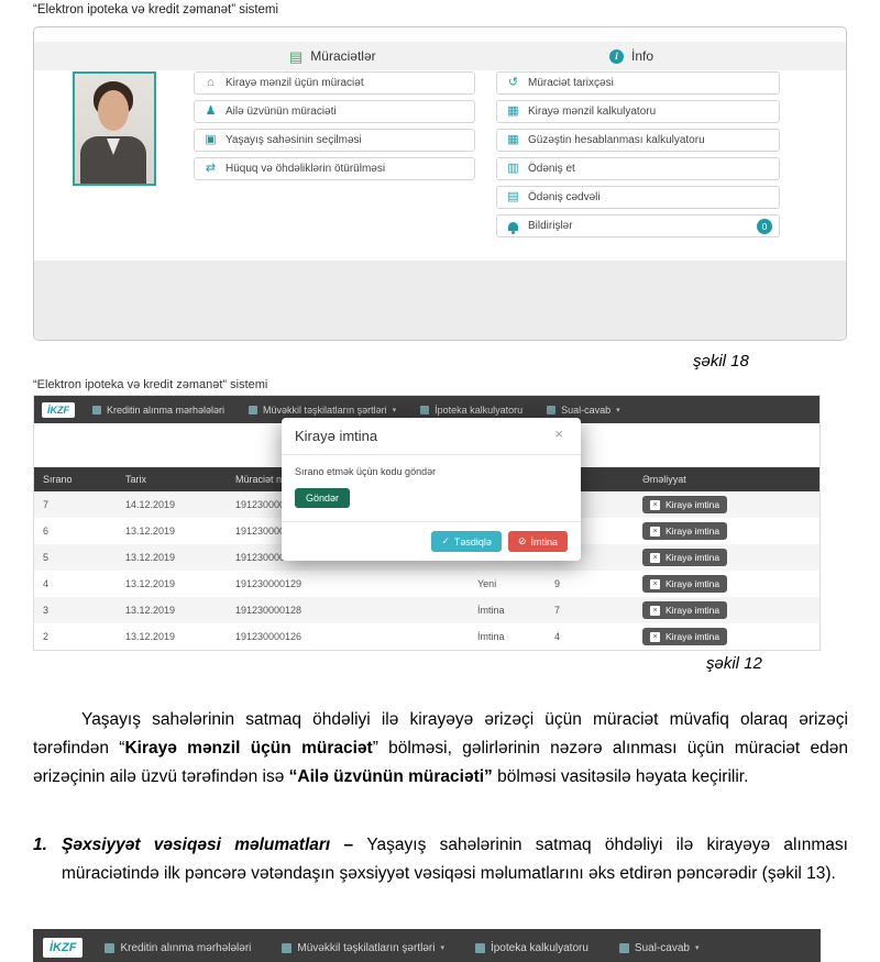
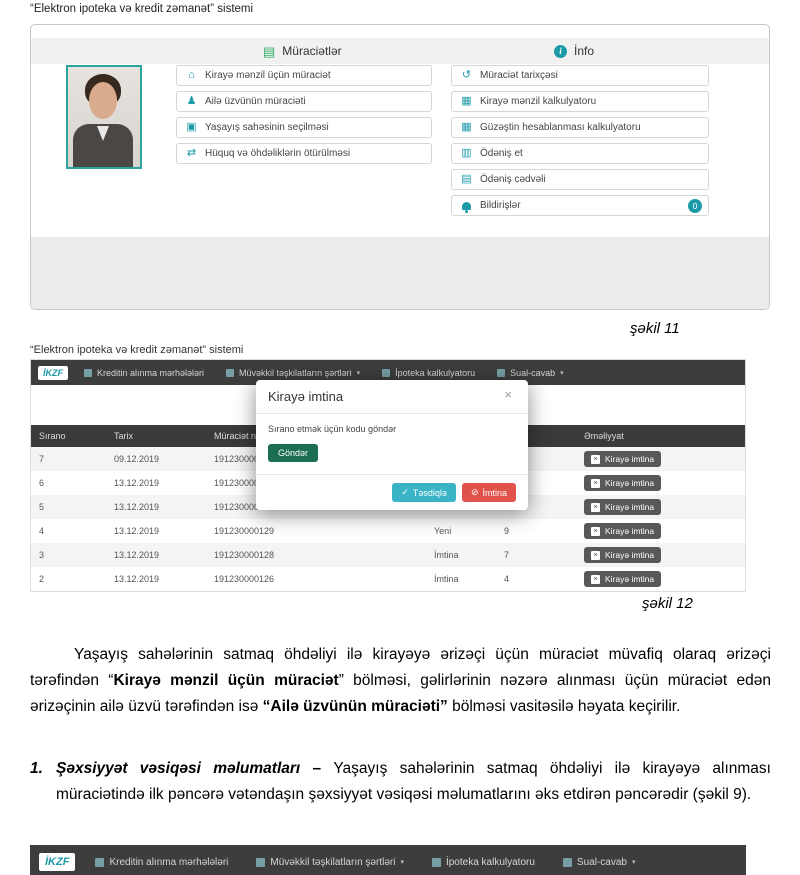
  “Elektron ipoteka və kredit zəmanət” sistemi
  ▤
  Müraciətlər
  i
  İnfo
  ⌂
  Kirayə mənzil üçün müraciət
  ♟
  Ailə üzvünün müraciəti
  ▣
  Yaşayış sahəsinin seçilməsi
  ⇄
  Hüquq və öhdəliklərin ötürülməsi
  ↺
  Müraciət tarixçəsi
  ▦
  Kirayə mənzil kalkulyatoru
  ▦
  Güzəştin hesablanması kalkulyatoru
  ▥
  Ödəniş et
  ▤
  Ödəniş cədvəli
  Bildirişlər
  0
- şəkil 18
+ şəkil 11
  “Elektron ipoteka və kredit zəmanət” sistemi
  İKZF
  Kreditin alınma mərhələləri
  Müvəkkil təşkilatların şərtləri
  İpoteka kalkulyatoru
  Sual-cavab
  Sırano
  Tarix
  Əməliyyat
  7
- 14.12.2019
+ 09.12.2019
  Kirayə imtina
  6
  13.12.2019
  Kirayə imtina
  5
  13.12.2019
  Kirayə imtina
  4
  13.12.2019
  191230000129
  Yeni
  9
  Kirayə imtina
  3
  13.12.2019
  191230000128
  İmtina
  7
  Kirayə imtina
  2
  13.12.2019
  191230000126
  İmtina
  4
  Kirayə imtina
  Kirayə imtina
  ×
  Sırano etmək üçün kodu göndər
  Göndər
  ✓
  Təsdiqlə
  ⊘
  İmtina
  şəkil 12
  Yaşayış sahələrinin satmaq öhdəliyi ilə kirayəyə ərizəçi üçün müraciət müvafiq olaraq ərizəçi tərəfindən “Kirayə mənzil üçün müraciət” bölməsi, gəlirlərinin nəzərə alınması üçün müraciət edən ərizəçinin ailə üzvü tərəfindən isə “Ailə üzvünün müraciəti” bölməsi vasitəsilə həyata keçirilir.
  1.
- Şəxsiyyət vəsiqəsi məlumatları – Yaşayış sahələrinin satmaq öhdəliyi ilə kirayəyə alınması müraciətində ilk pəncərə vətəndaşın şəxsiyyət vəsiqəsi məlumatlarını əks etdirən pəncərədir (şəkil 13).
+ Şəxsiyyət vəsiqəsi məlumatları – Yaşayış sahələrinin satmaq öhdəliyi ilə kirayəyə alınması müraciətində ilk pəncərə vətəndaşın şəxsiyyət vəsiqəsi məlumatlarını əks etdirən pəncərədir (şəkil 9).
  İKZF
  Kreditin alınma mərhələləri
  Müvəkkil təşkilatların şərtləri
  İpoteka kalkulyatoru
  Sual-cavab
